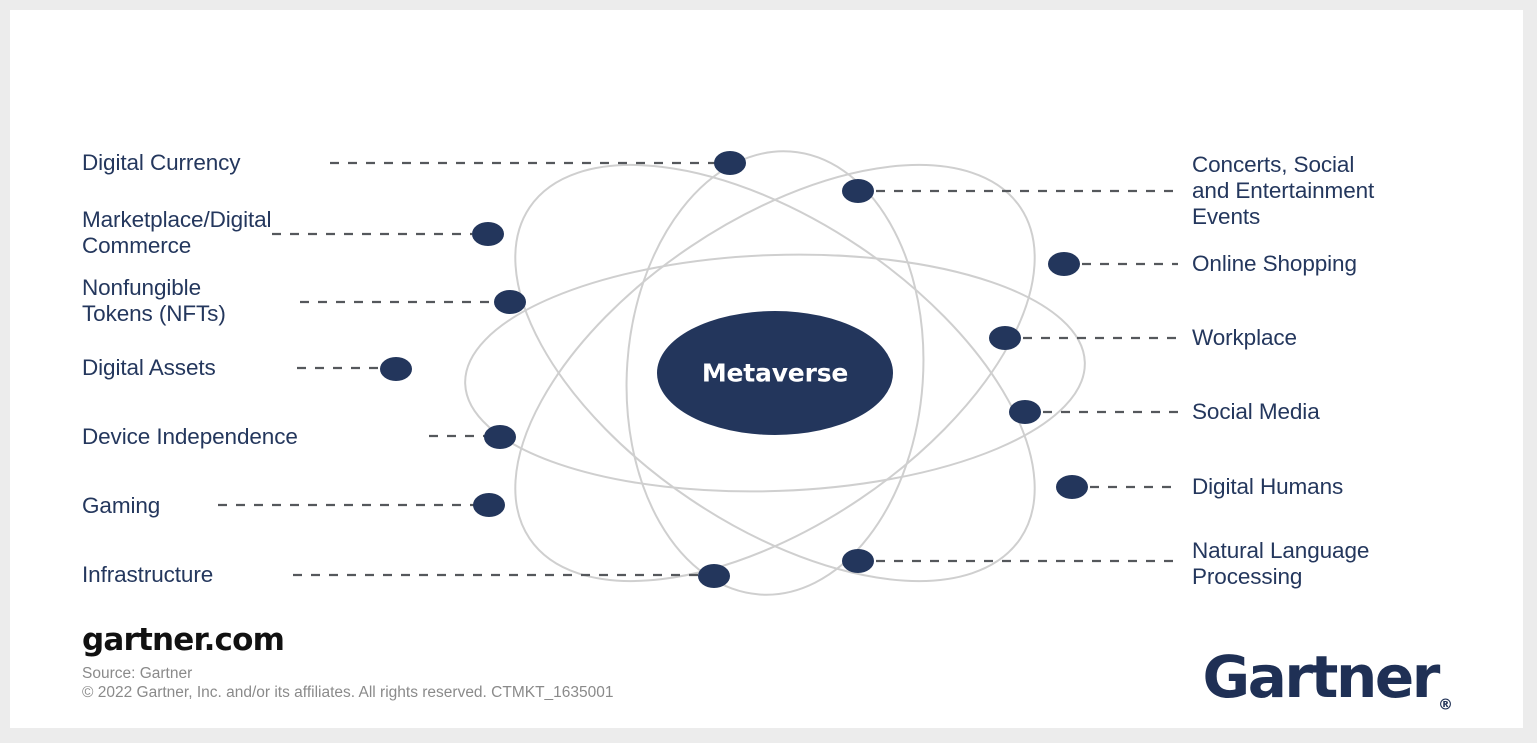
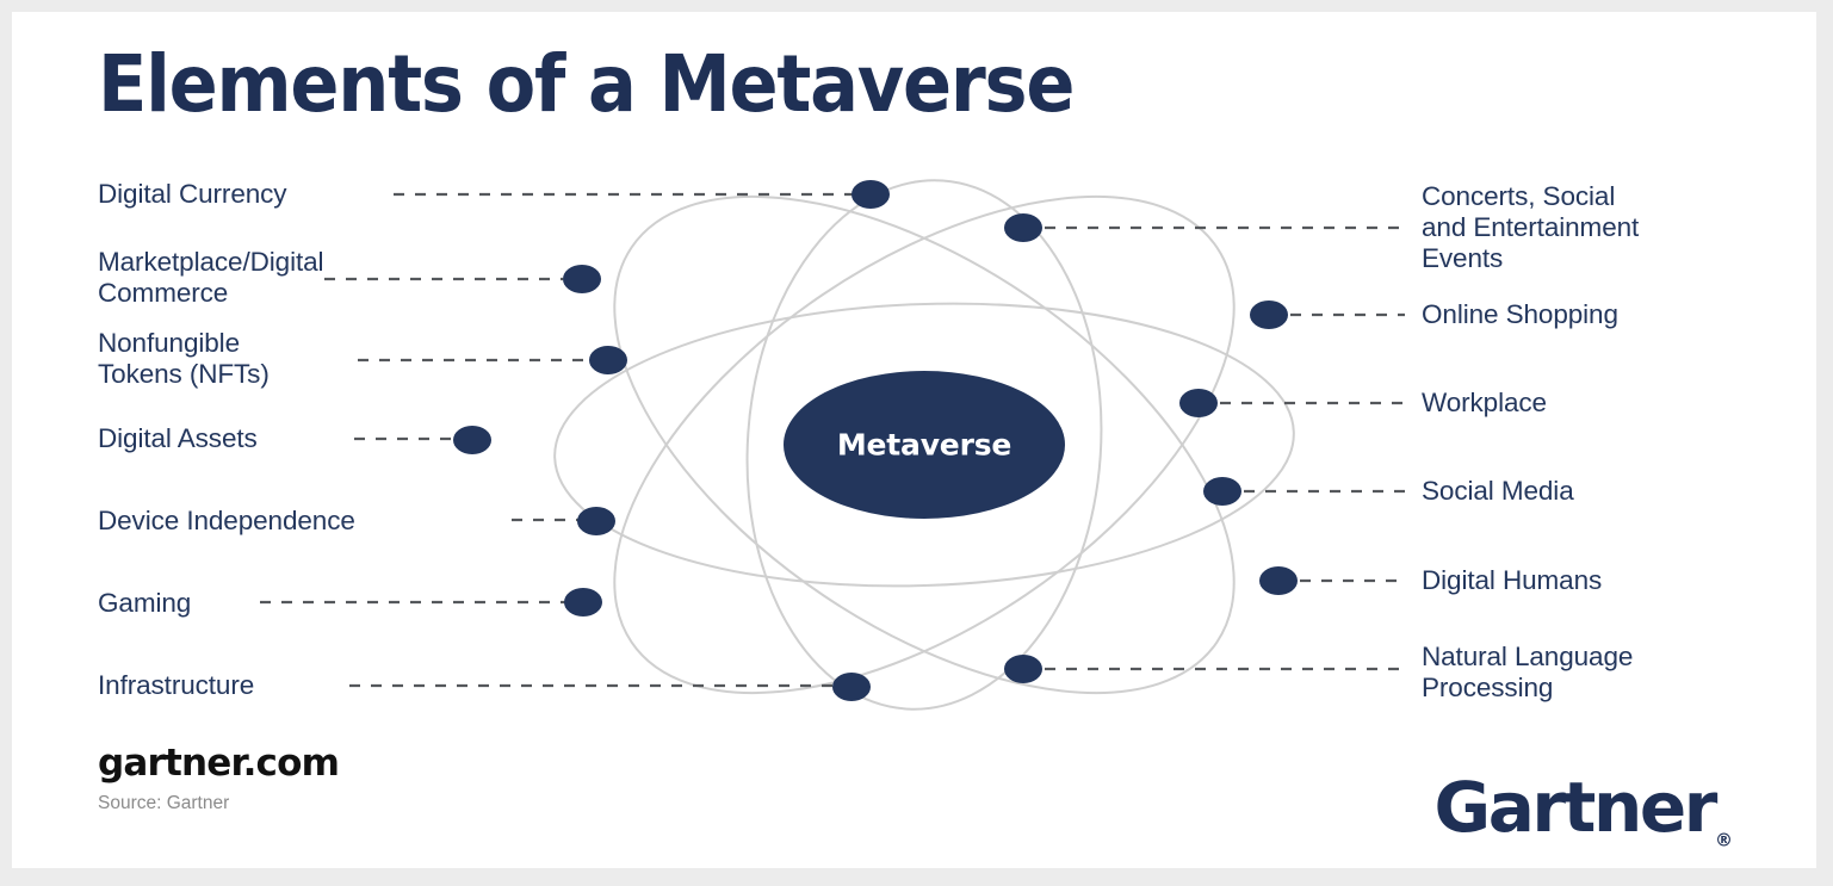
+ Elements of a Metaverse
  Metaverse
  Digital Currency
  Marketplace/Digital
  Commerce
  Nonfungible
  Tokens (NFTs)
  Digital Assets
  Device Independence
  Gaming
  Infrastructure
  Concerts, Social
  and Entertainment
  Events
  Online Shopping
  Workplace
  Social Media
  Digital Humans
  Natural Language
  Processing
  gartner.com
  Source: Gartner
- © 2022 Gartner, Inc. and/or its affiliates. All rights reserved. CTMKT_1635001
  Gartner®
